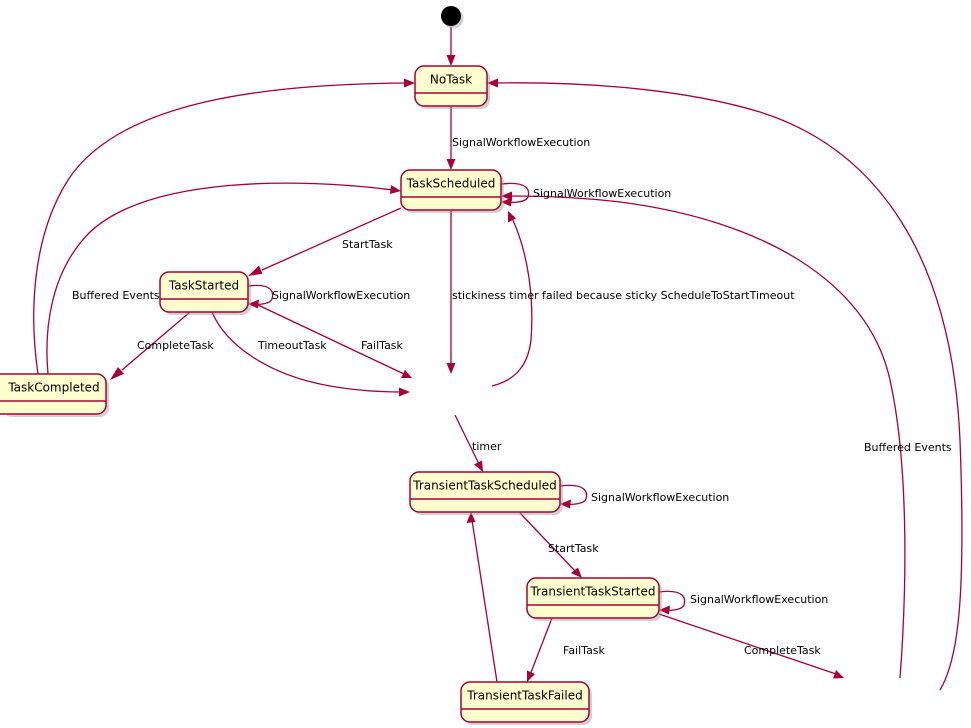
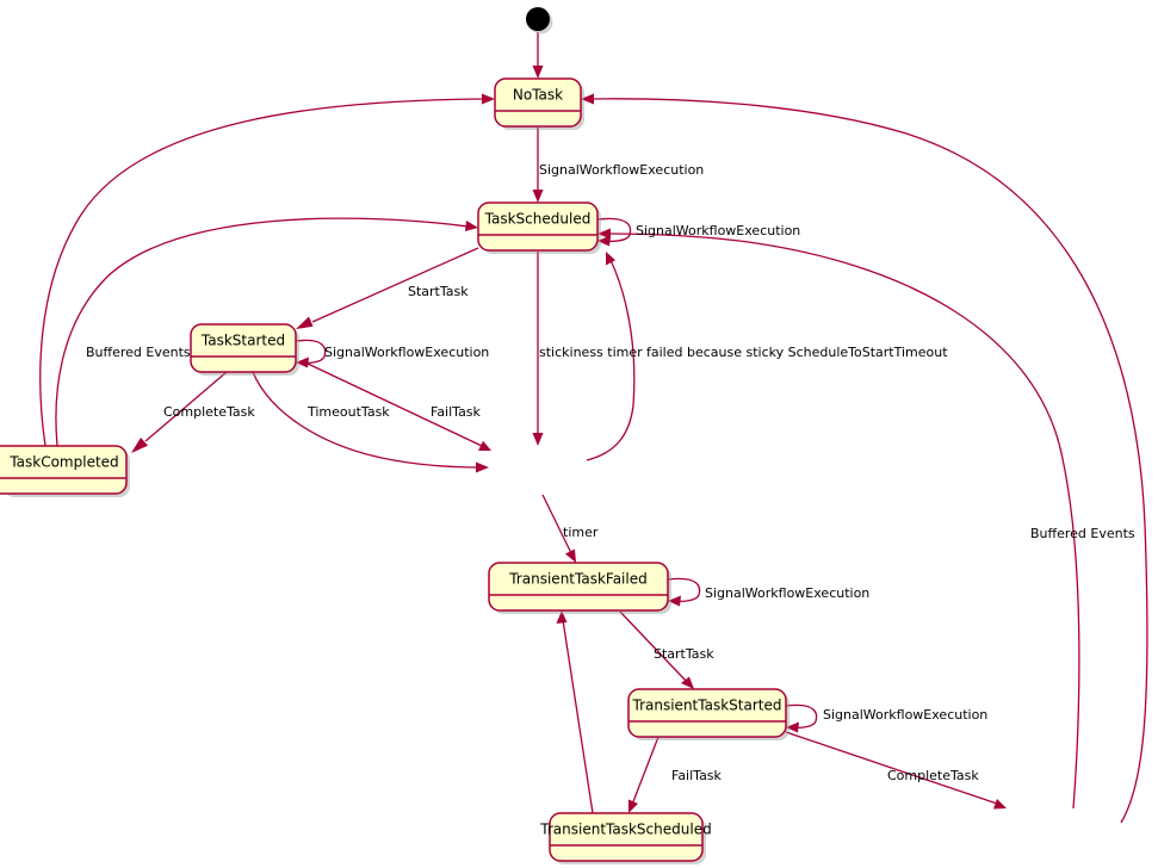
  NoTask
  TaskScheduled
  TaskStarted
  TaskCompleted
- TransientTaskScheduled
+ TransientTaskFailed
  TransientTaskStarted
- TransientTaskFailed
+ TransientTaskScheduled
  SignalWorkflowExecution
  SignalWorkflowExecution
  StartTask
  SignalWorkflowExecution
  CompleteTask
  TimeoutTask
  FailTask
  stickiness timer
  failed because sticky ScheduleToStartTimeout
  Buffered Events
  timer
  SignalWorkflowExecution
  StartTask
  SignalWorkflowExecution
  FailTask
  CompleteTask
  Buffered Events
